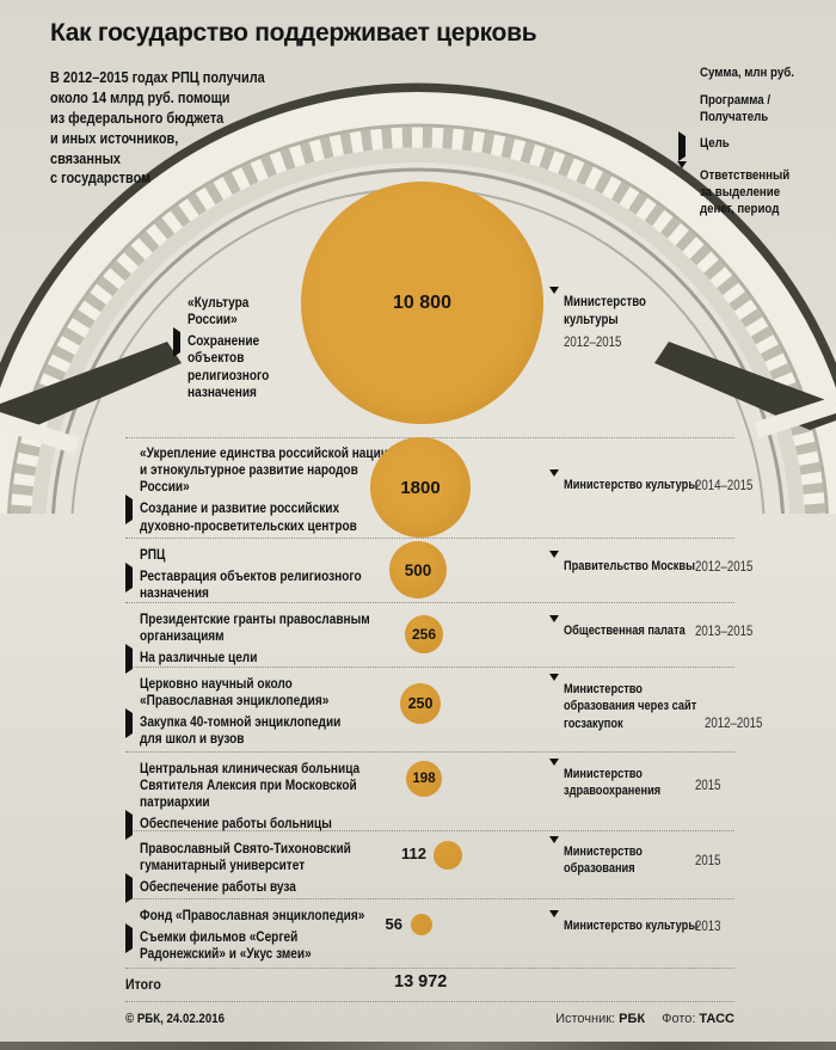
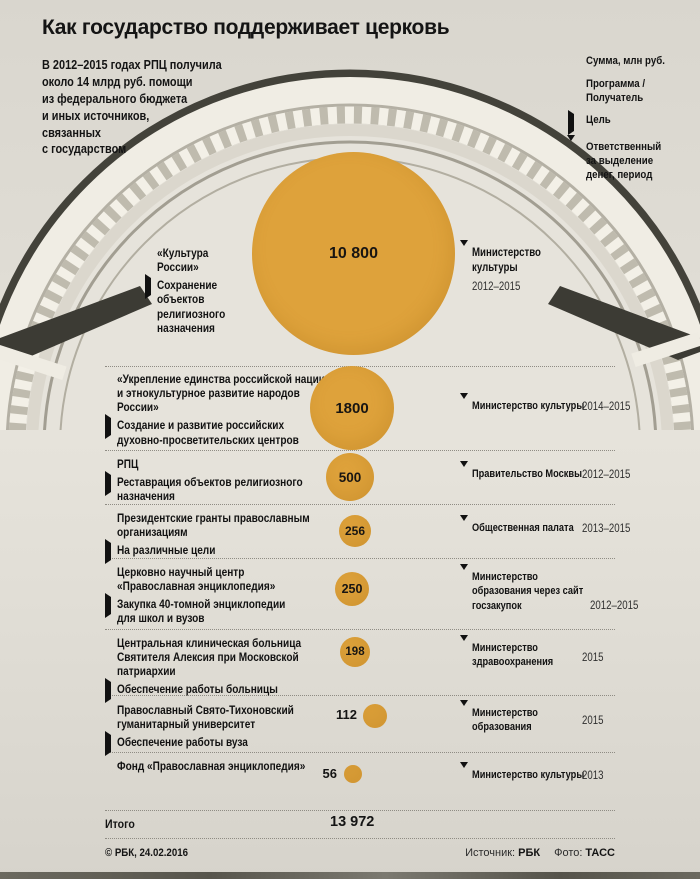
  Как государство поддерживает церковь
  В 2012–2015 годах РПЦ получила
  около 14 млрд руб. помощи
  из федерального бюджета
  и иных источников,
  связанных
  с государством
  Сумма, млн руб.
  Программа / Получатель
  Цель
  Ответственный за выделение денег, период
  «Культура России»
  Сохранение объектов религиозного назначения
  10 800
  Министерство культуры
  2012–2015
  «Укрепление единства российской наци и этнокультурное развитие народов России»
  Создание и развитие российских духовно-просветительских центров
  1800
  Министерство культуры
  2014–2015
  РПЦ
  Реставрация объектов религиозного назначения
  500
  Правительство Москвы
  2012–2015
  Президентские гранты православным организациям
  На различные цели
  256
  Общественная палата
  2013–2015
- Церковно научный около «Православная энциклопедия»
+ Церковно научный центр «Православная энциклопедия»
  Закупка 40-томной энциклопедии для школ и вузов
  250
  Министерство образования через сайт госзакупок
  2012–2015
  Центральная клиническая больница Святителя Алексия при Московской патриархии
  Обеспечение работы больницы
  198
  Министерство здравоохранения
  2015
  Православный Свято-Тихоновский гуманитарный университет
  Обеспечение работы вуза
  112
  Министерство образования
  2015
  Фонд «Православная энциклопедия»
- Съемки фильмов «Сергей Радонежский» и «Укус змеи»
  56
  Министерство культуры
  2013
  Итого
  13 972
  © РБК, 24.02.2016
  Источник: РБК
  Фото: ТАСС
